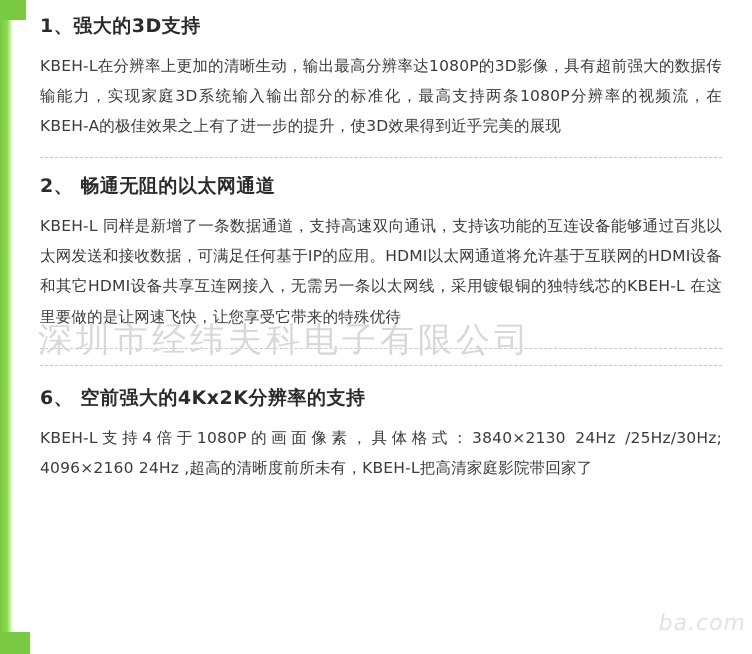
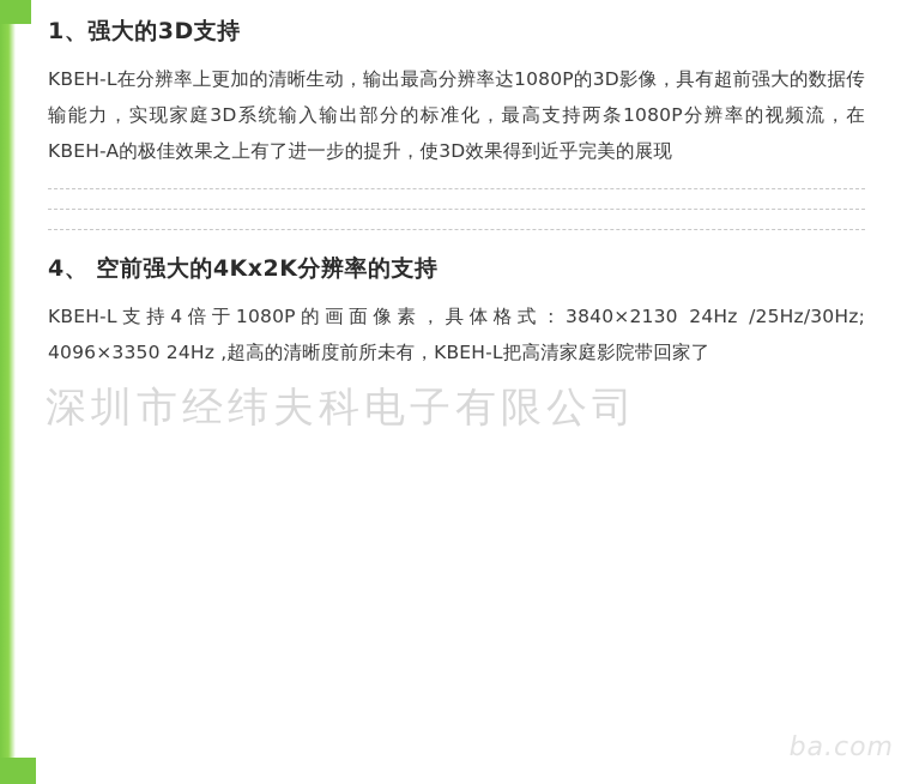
  深圳市经纬夫科电子有限公司
  ba.com
  1、强大的3D支持
  KBEH-L在分辨率上更加的清晰生动，输出最高分辨率达1080P的3D影像，具有超前强大的数据传输能力，实现家庭3D系统输入输出部分的标准化，最高支持两条1080P分辨率的视频流，在KBEH-A的极佳效果之上有了进一步的提升，使3D效果得到近乎完美的展现
- 2、 畅通无阻的以太网通道
- KBEH-L 同样是新增了一条数据通道，支持高速双向通讯，支持该功能的互连设备能够通过百兆以太网发送和接收数据，可满足任何基于IP的应用。HDMI以太网通道将允许基于互联网的HDMI设备和其它HDMI设备共享互连网接入，无需另一条以太网线，采用镀银铜的独特线芯的KBEH-L 在这里要做的是让网速飞快，让您享受它带来的特殊优待
- 6、 空前强大的4Kx2K分辨率的支持
+ 4、 空前强大的4Kx2K分辨率的支持
- KBEH-L支持4倍于1080P的画面像素，具体格式：3840×2130 24Hz /25Hz/30Hz; 4096×2160 24Hz ,超高的清晰度前所未有，KBEH-L把高清家庭影院带回家了
+ KBEH-L支持4倍于1080P的画面像素，具体格式：3840×2130 24Hz /25Hz/30Hz; 4096×3350 24Hz ,超高的清晰度前所未有，KBEH-L把高清家庭影院带回家了
